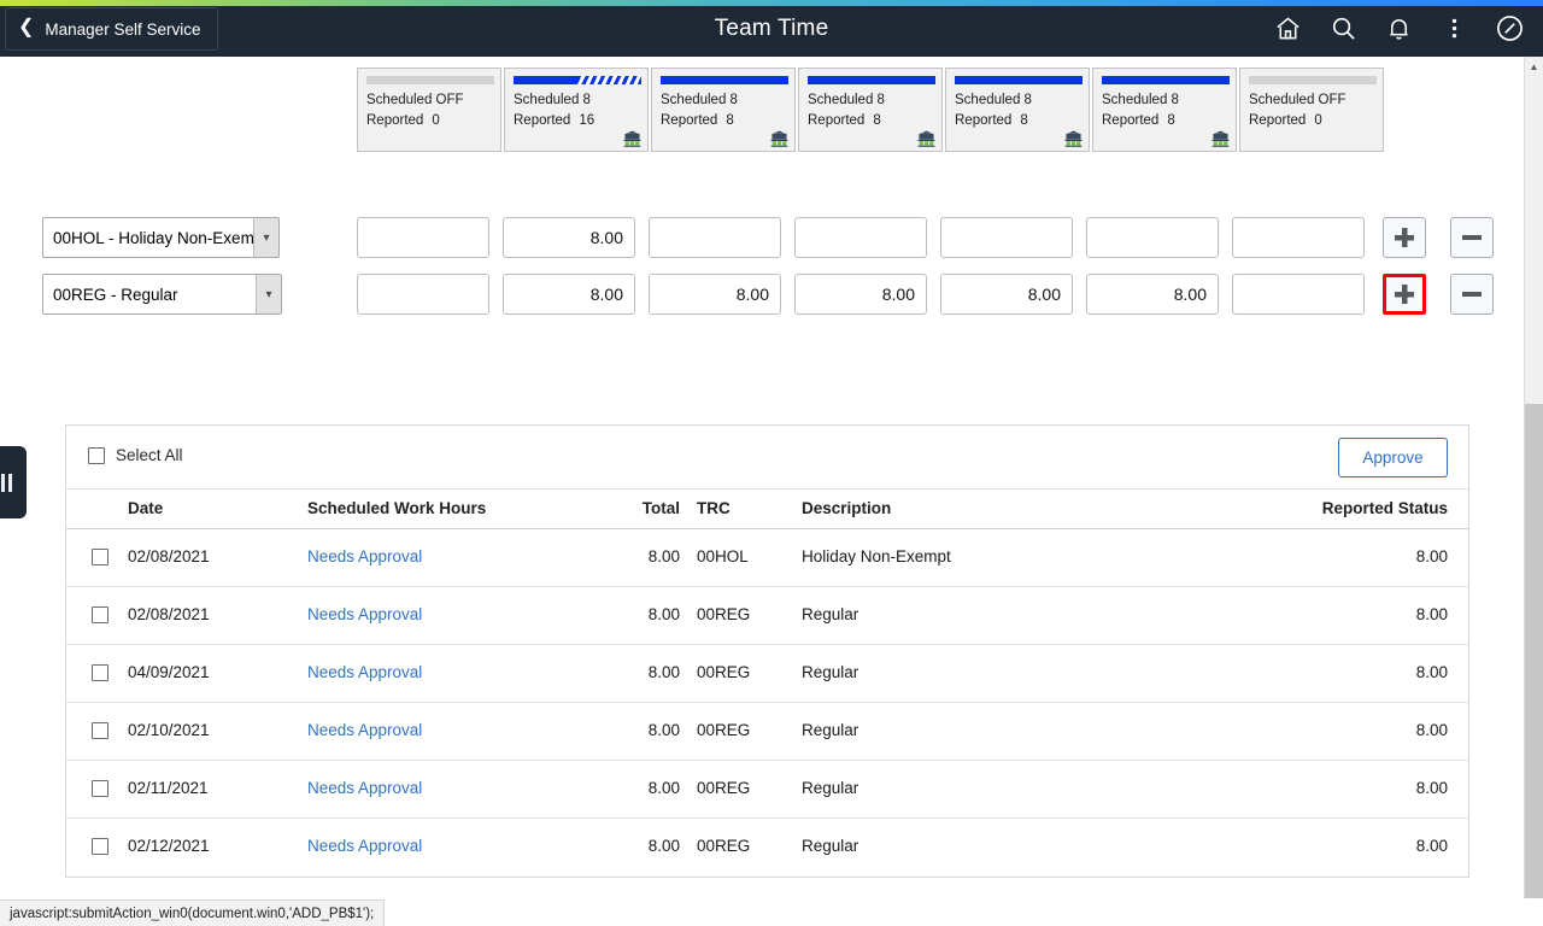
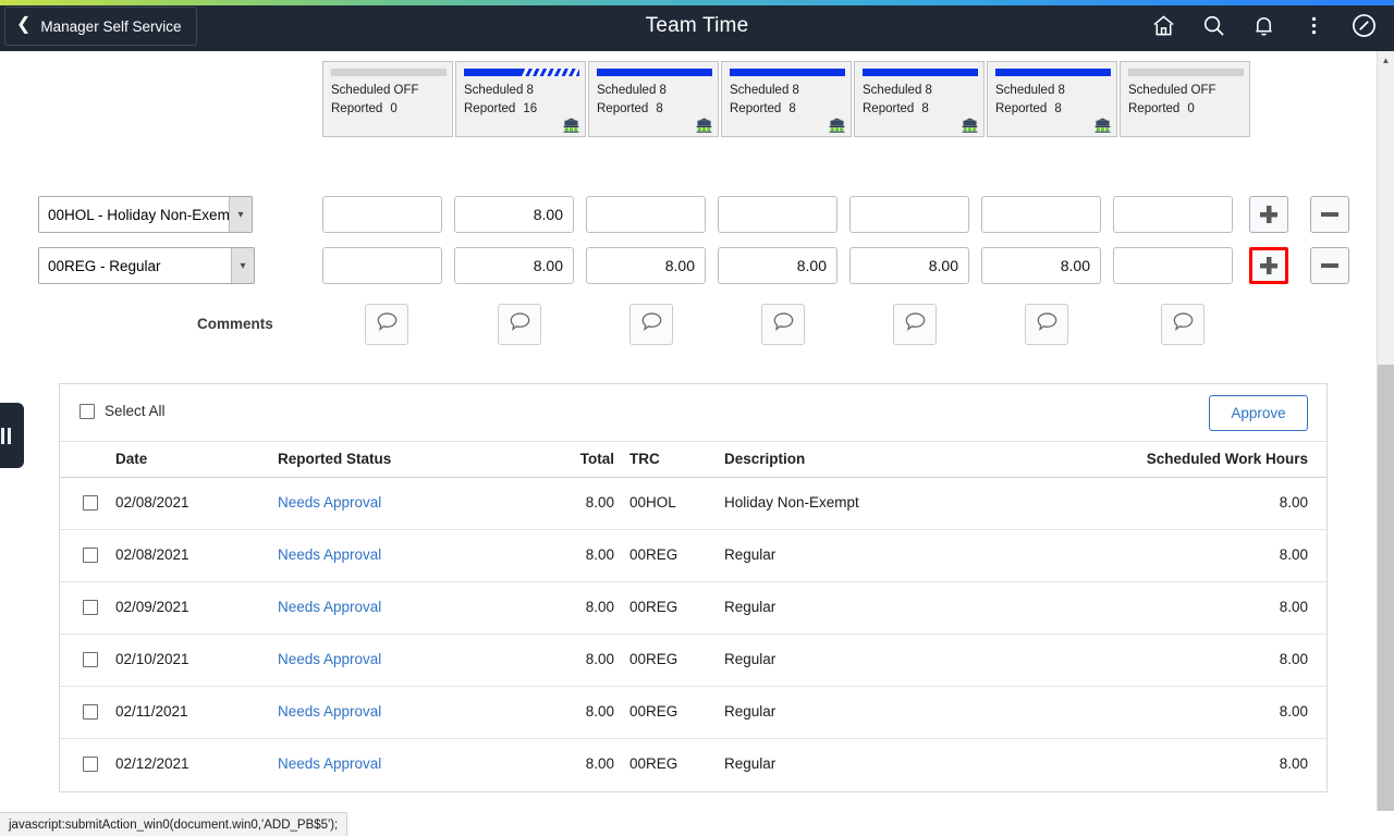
  ❮
  Manager Self Service
  Team Time
  Scheduled OFF
  Reported 0
  Scheduled 8
  Reported 16
  Scheduled 8
  Reported 8
  Scheduled 8
  Reported 8
  Scheduled 8
  Reported 8
  Scheduled 8
  Reported 8
  Scheduled OFF
  Reported 0
  00HOL - Holiday Non-Exem
  ▾
  8.00
  00REG - Regular
  ▾
  8.00
  8.00
  8.00
  8.00
  8.00
+ Comments
  Select All
  Approve
  Date
- Scheduled Work Hours
+ Reported Status
  Total
  TRC
  Description
- Reported Status
+ Scheduled Work Hours
  02/08/2021
  Needs Approval
  8.00
  00HOL
  Holiday Non-Exempt
  8.00
  02/08/2021
  Needs Approval
  8.00
  00REG
  Regular
  8.00
- 04/09/2021
+ 02/09/2021
  Needs Approval
  8.00
  00REG
  Regular
  8.00
  02/10/2021
  Needs Approval
  8.00
  00REG
  Regular
  8.00
  02/11/2021
  Needs Approval
  8.00
  00REG
  Regular
  8.00
  02/12/2021
  Needs Approval
  8.00
  00REG
  Regular
  8.00
  ▲
- javascript:submitAction_win0(document.win0,'ADD_PB$1');
+ javascript:submitAction_win0(document.win0,'ADD_PB$5');
